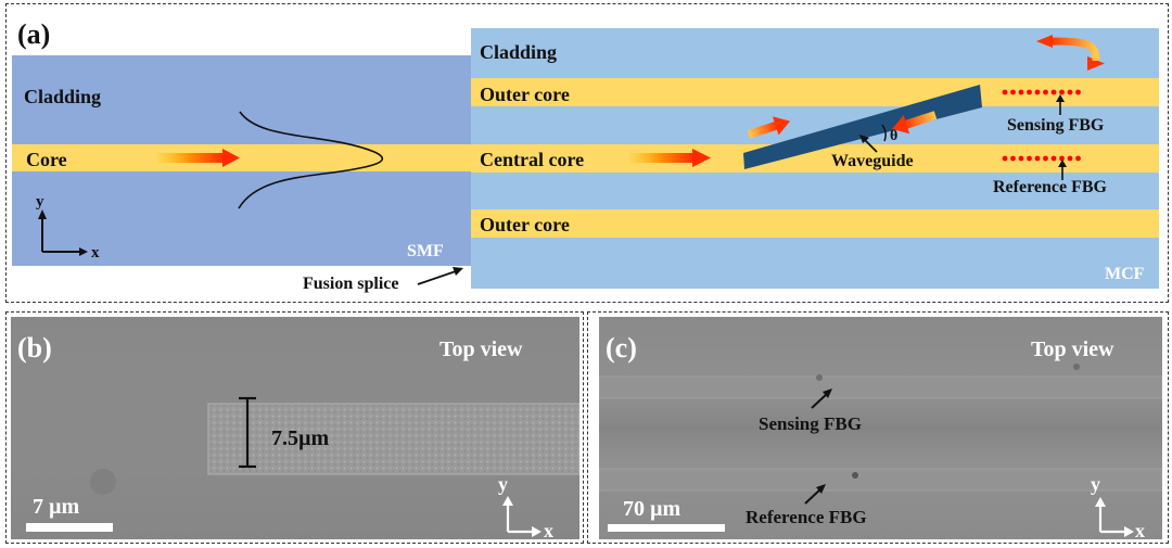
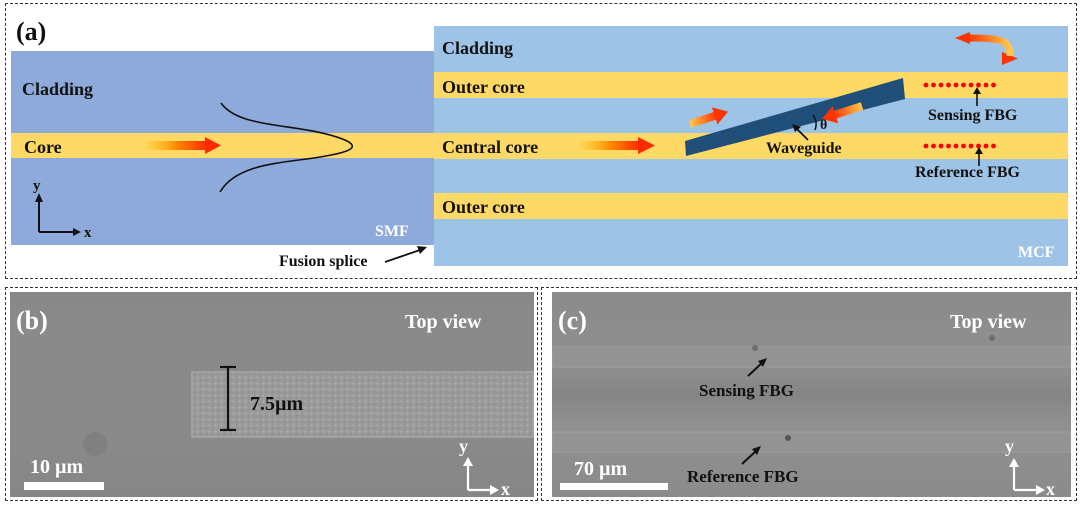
  (a)
  Cladding
  Core
  y
  x
  SMF
  Fusion splice
  Cladding
  Outer core
  Central core
  Outer core
  θ
  Waveguide
  Sensing FBG
  Reference FBG
  MCF
  (b)
  Top view
  7.5µm
- 7 µm
+ 10 µm
  y
  x
  (c)
  Top view
  Sensing FBG
  Reference FBG
  70 µm
  y
  x
